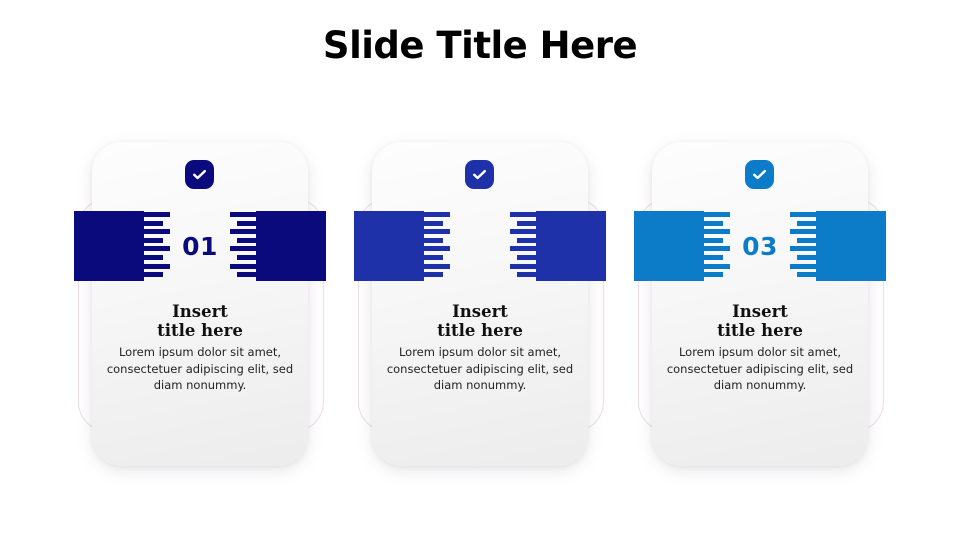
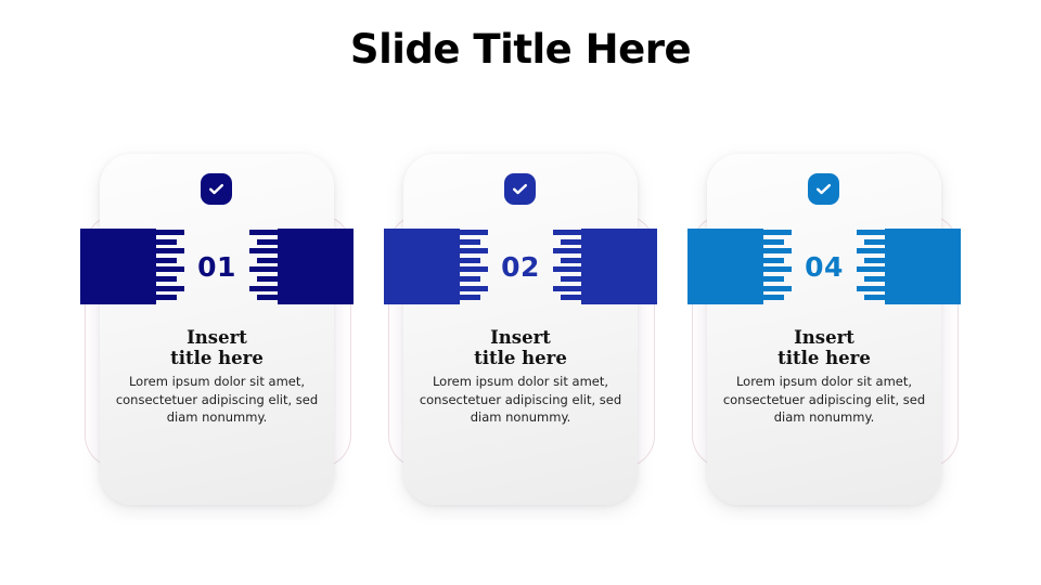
  Slide Title Here
  Insert
  title here
  Lorem ipsum dolor sit amet, consectetuer adipiscing elit, sed diam nonummy.
  Insert
  title here
  Lorem ipsum dolor sit amet, consectetuer adipiscing elit, sed diam nonummy.
  Insert
  title here
  Lorem ipsum dolor sit amet, consectetuer adipiscing elit, sed diam nonummy.
  01
+ 02
- 03
+ 04
